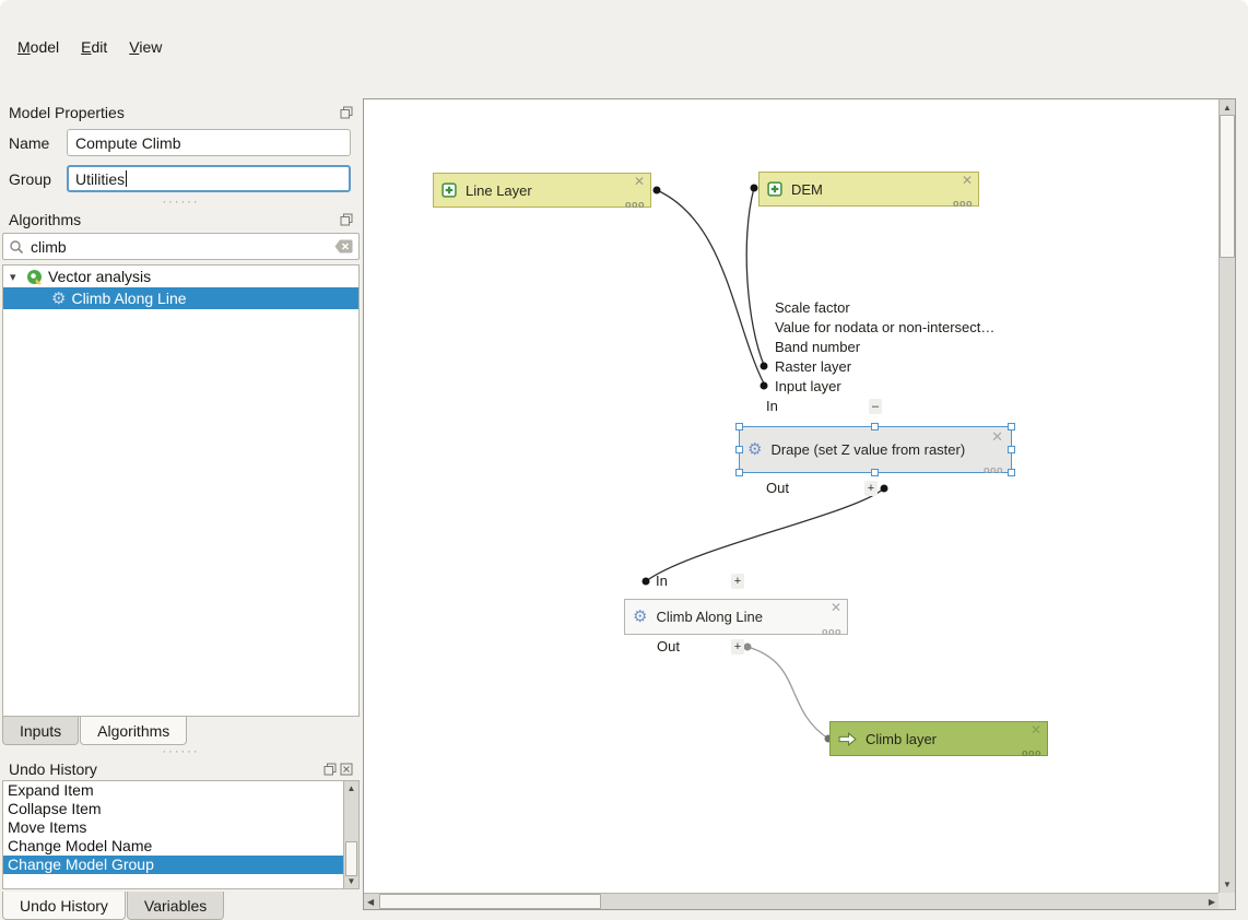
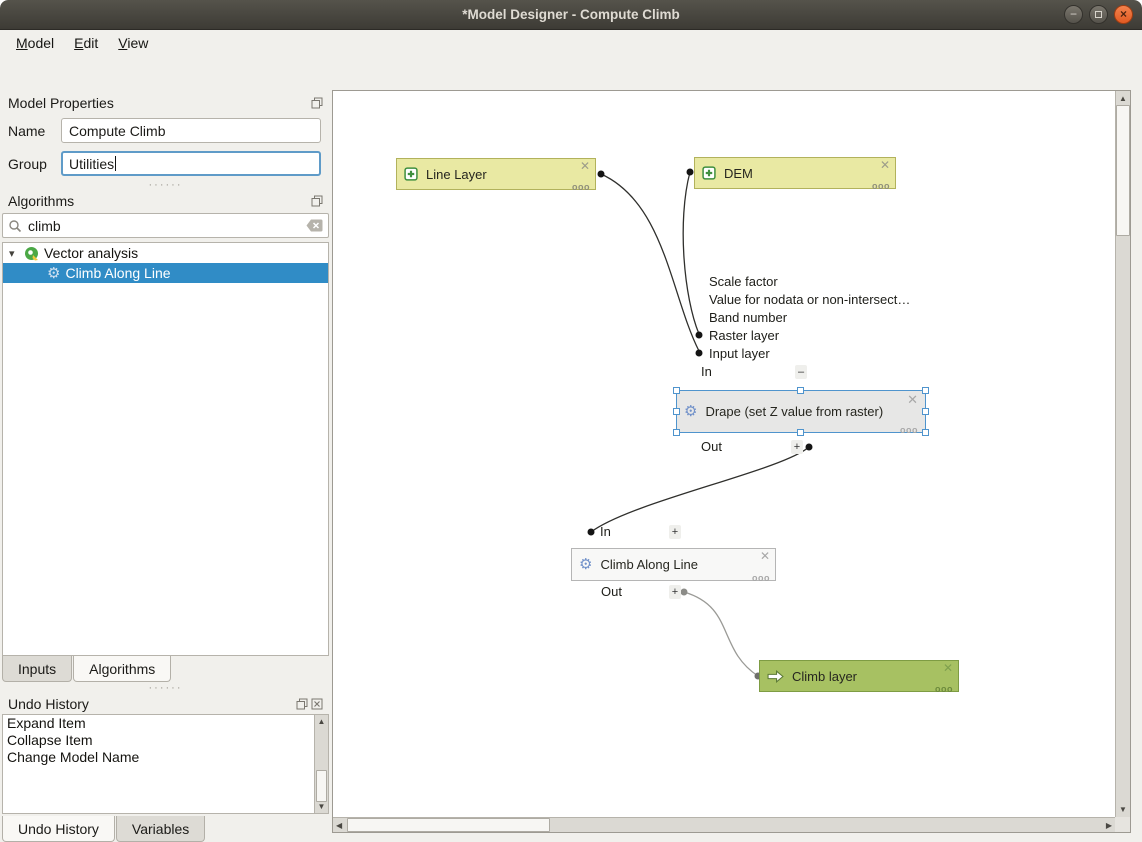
+ *Model Designer - Compute Climb
+ −
+ ×
  Model
  Edit
  View
  Model Properties
  Name
  Compute Climb
  Group
  Utilities
  ······
  Algorithms
  climb
  ▾
  Vector analysis
  ⚙
  Climb Along Line
  Inputs
  Algorithms
  ······
  Undo History
  Expand Item
  Collapse Item
- Move Items
  Change Model Name
- Change Model Group
  ▲
  ▼
  Undo History
  Variables
  Line Layer
  ✕
  ooo
  DEM
  ✕
  ooo
  Scale factor
  Value for nodata or non-intersect…
  Band number
  Raster layer
  Input layer
  In
  –
  ⚙
  Drape (set Z value from raster)
  ✕
  ooo
  Out
  +
  In
  +
  ⚙
  Climb Along Line
  ✕
  ooo
  Out
  +
  Climb layer
  ✕
  ooo
  ▲
  ▼
  ◀
  ▶
